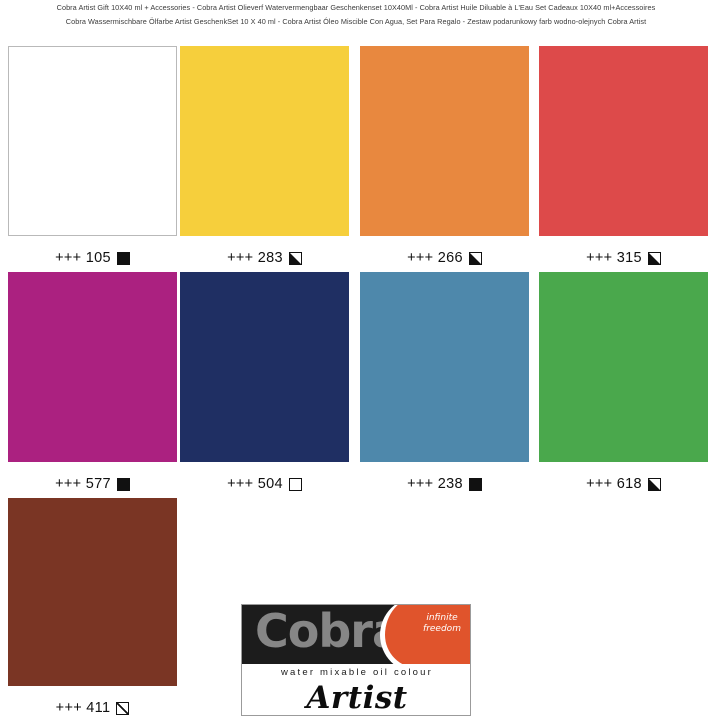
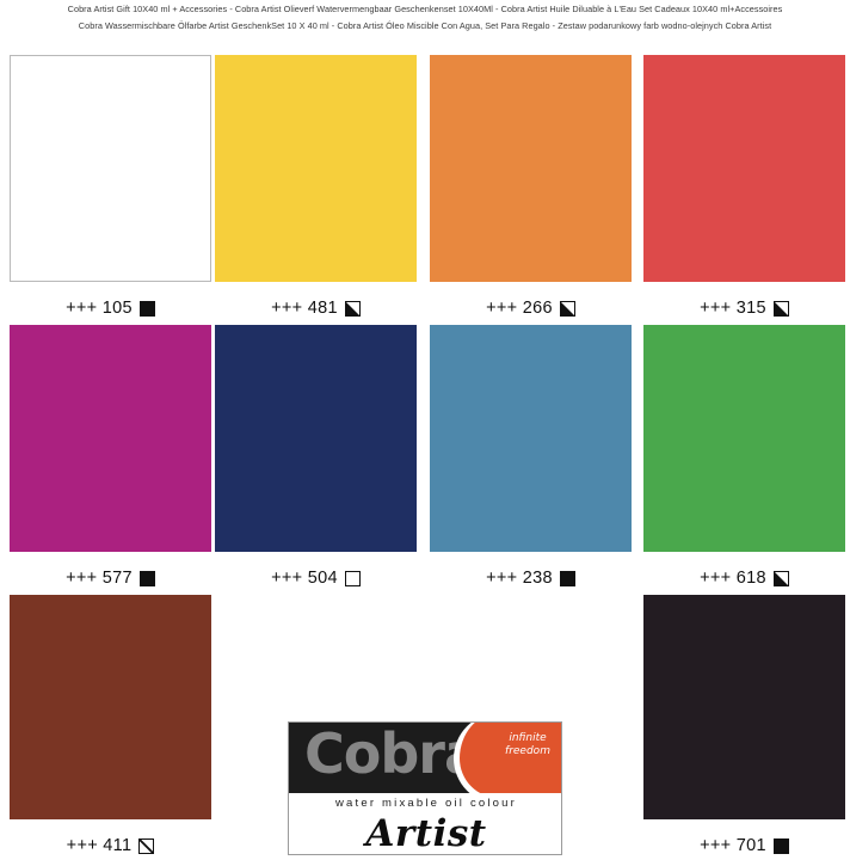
  Cobra Artist Gift 10X40 ml + Accessories - Cobra Artist Olieverf Watervermengbaar Geschenkenset 10X40Ml - Cobra Artist Huile Diluable à L'Eau Set Cadeaux 10X40 ml+Accessoires
  Cobra Wassermischbare Ölfarbe Artist GeschenkSet 10 X 40 ml - Cobra Artist Óleo Miscible Con Agua, Set Para Regalo - Zestaw podarunkowy farb wodno-olejnych Cobra Artist
  +++ 105
- +++ 283
+ +++ 481
  +++ 266
  +++ 315
  +++ 577
  +++ 504
  +++ 238
  +++ 618
  +++ 411
+ +++ 701
  Cobr
  infinite
  freedom
  water mixable oil colour
  Artist
